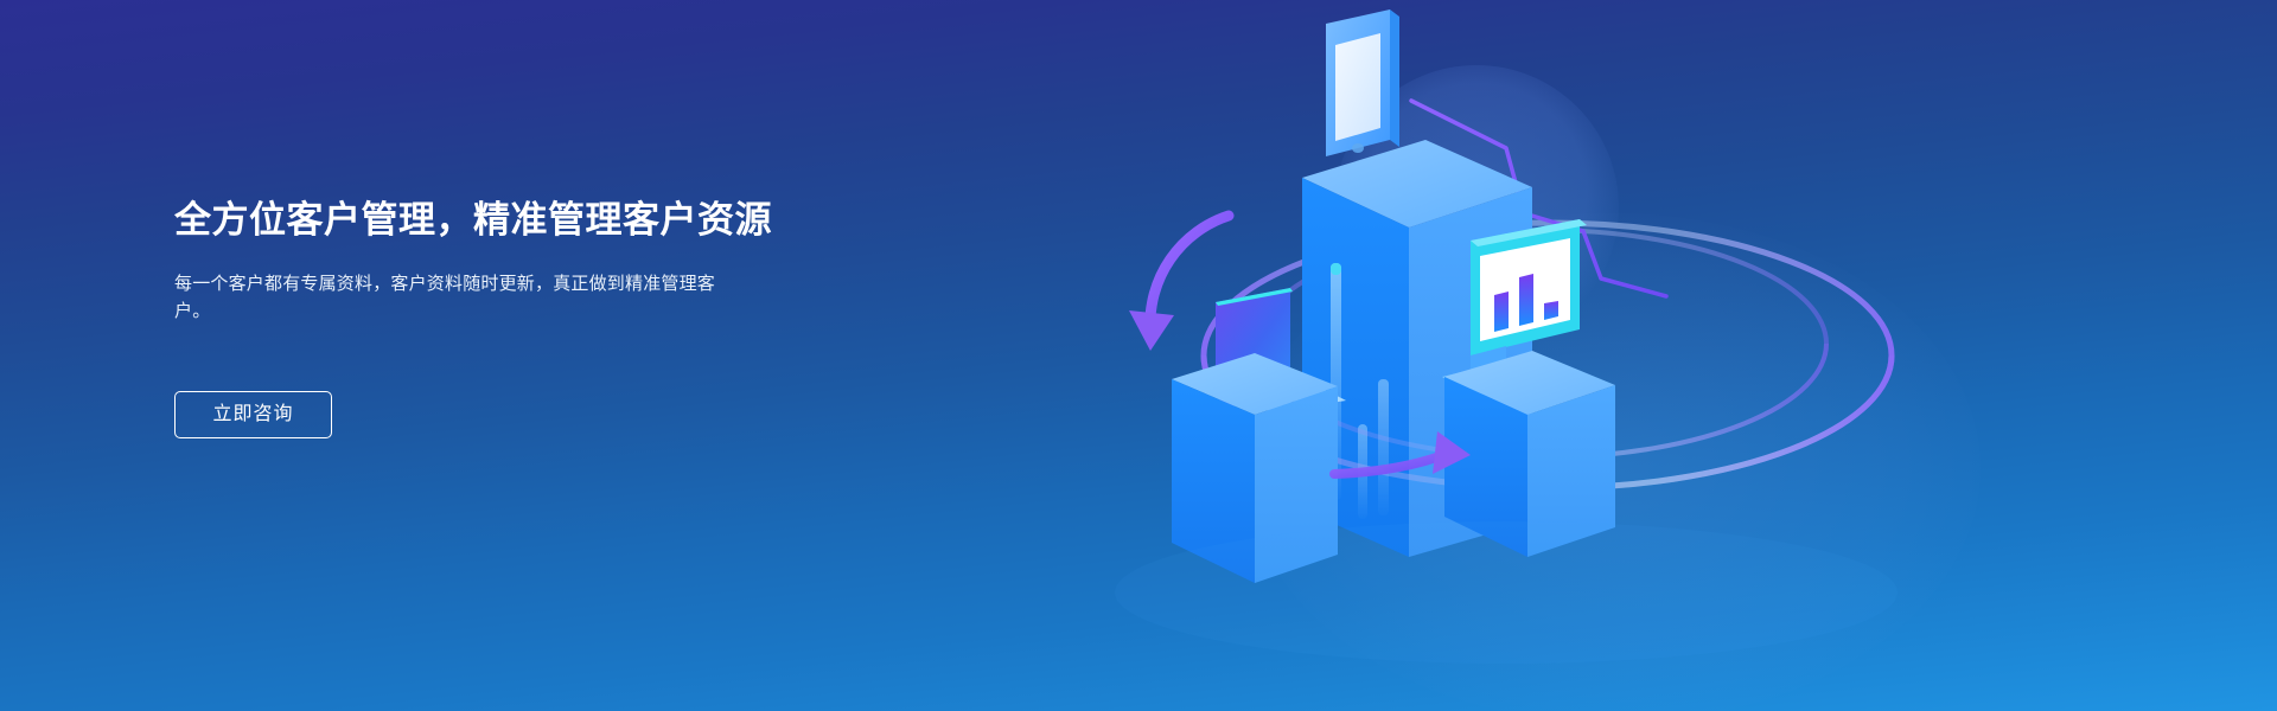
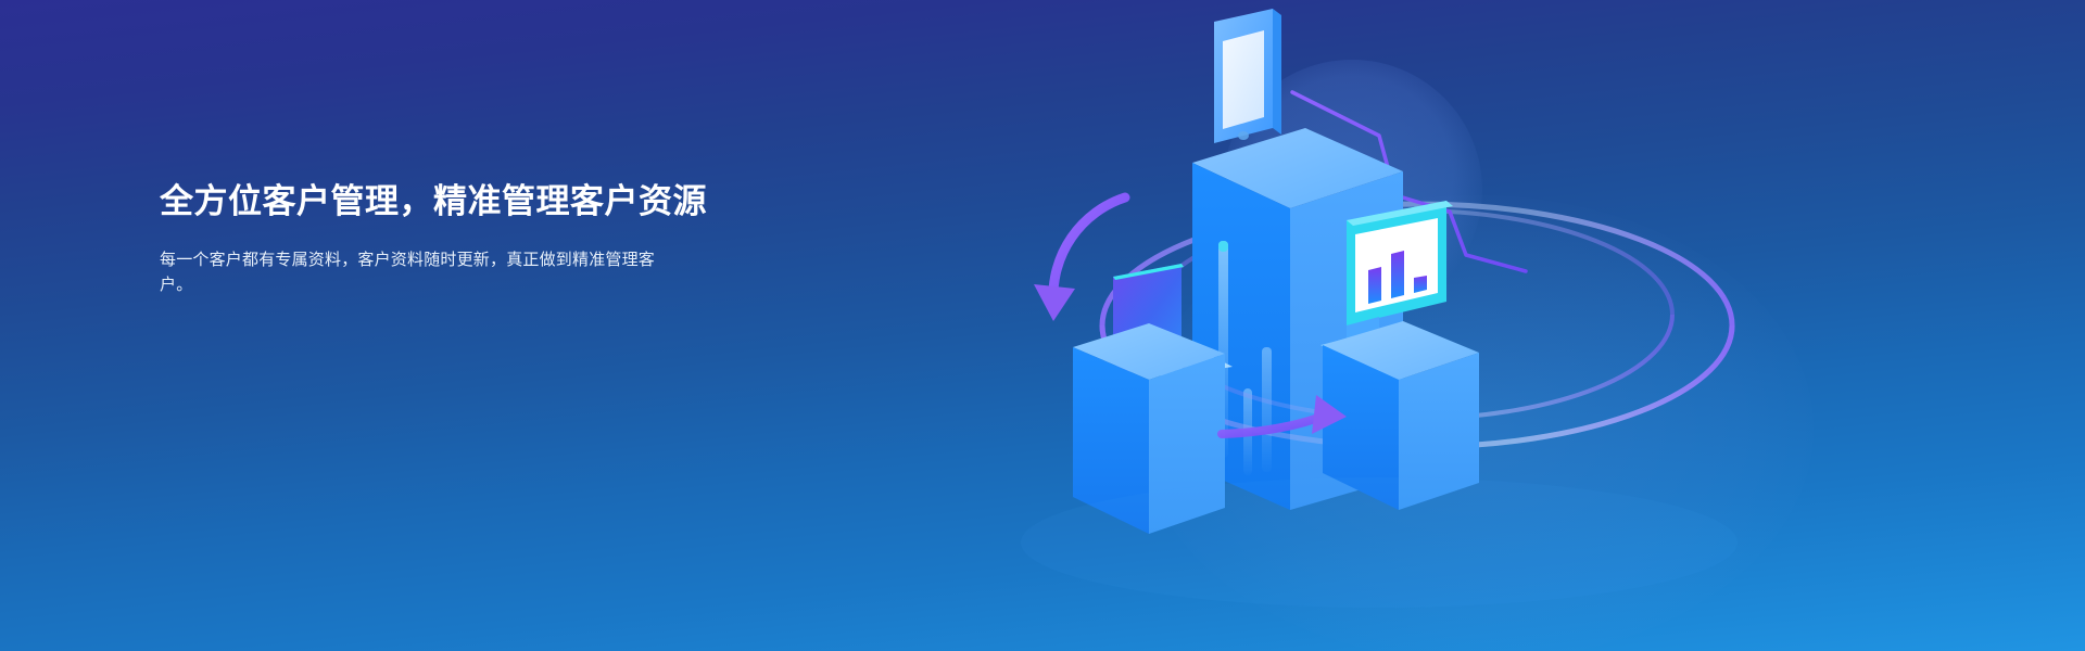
  全方位客户管理，精准管理客户资源
  每一个客户都有专属资料，客户资料随时更新，真正做到精准管理客户。
- 立即咨询
